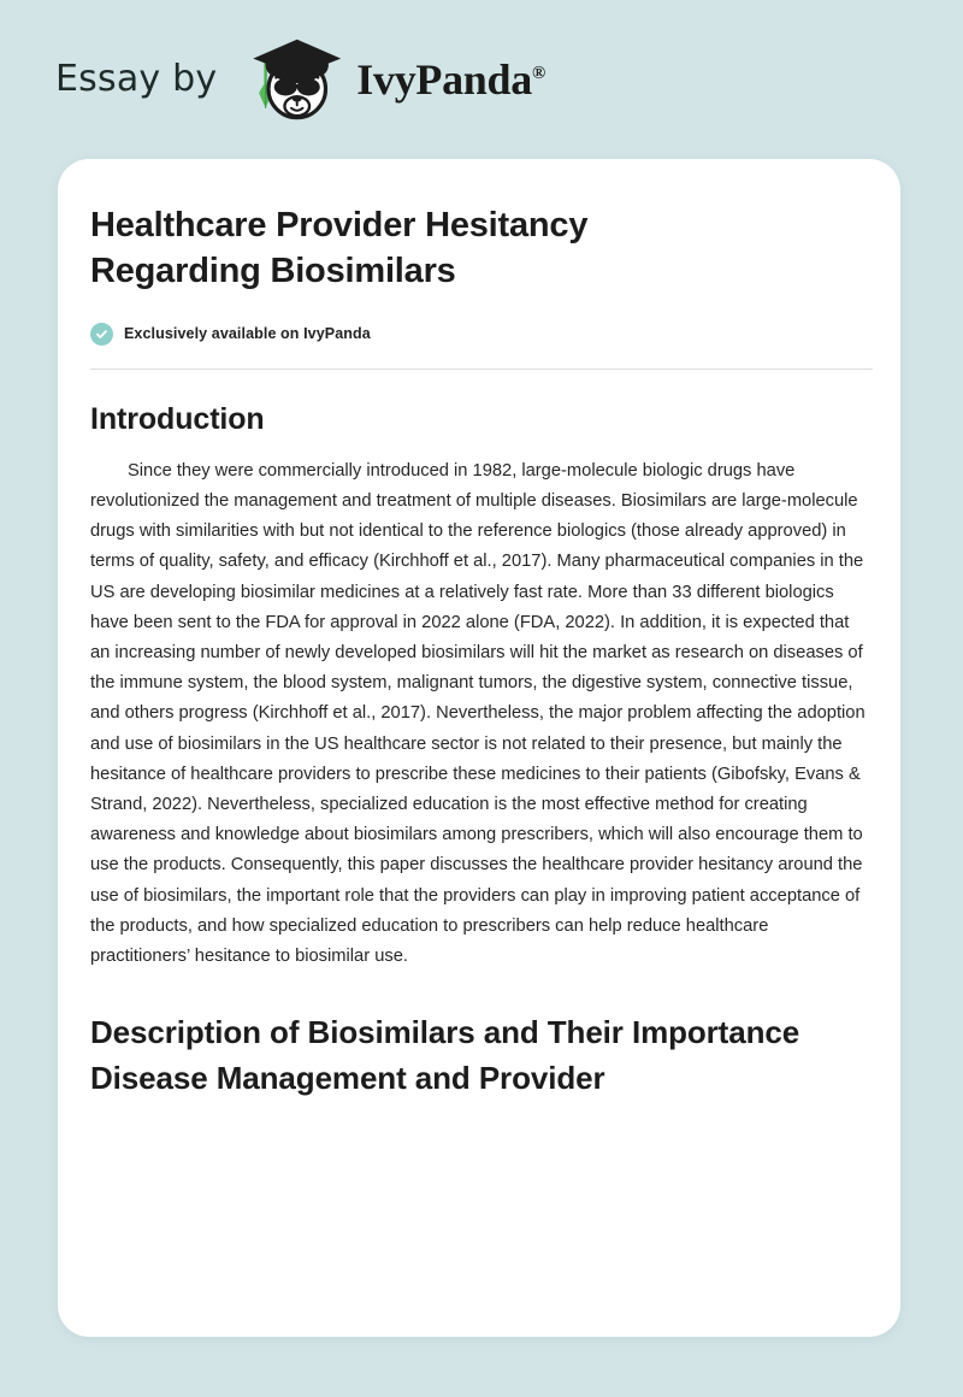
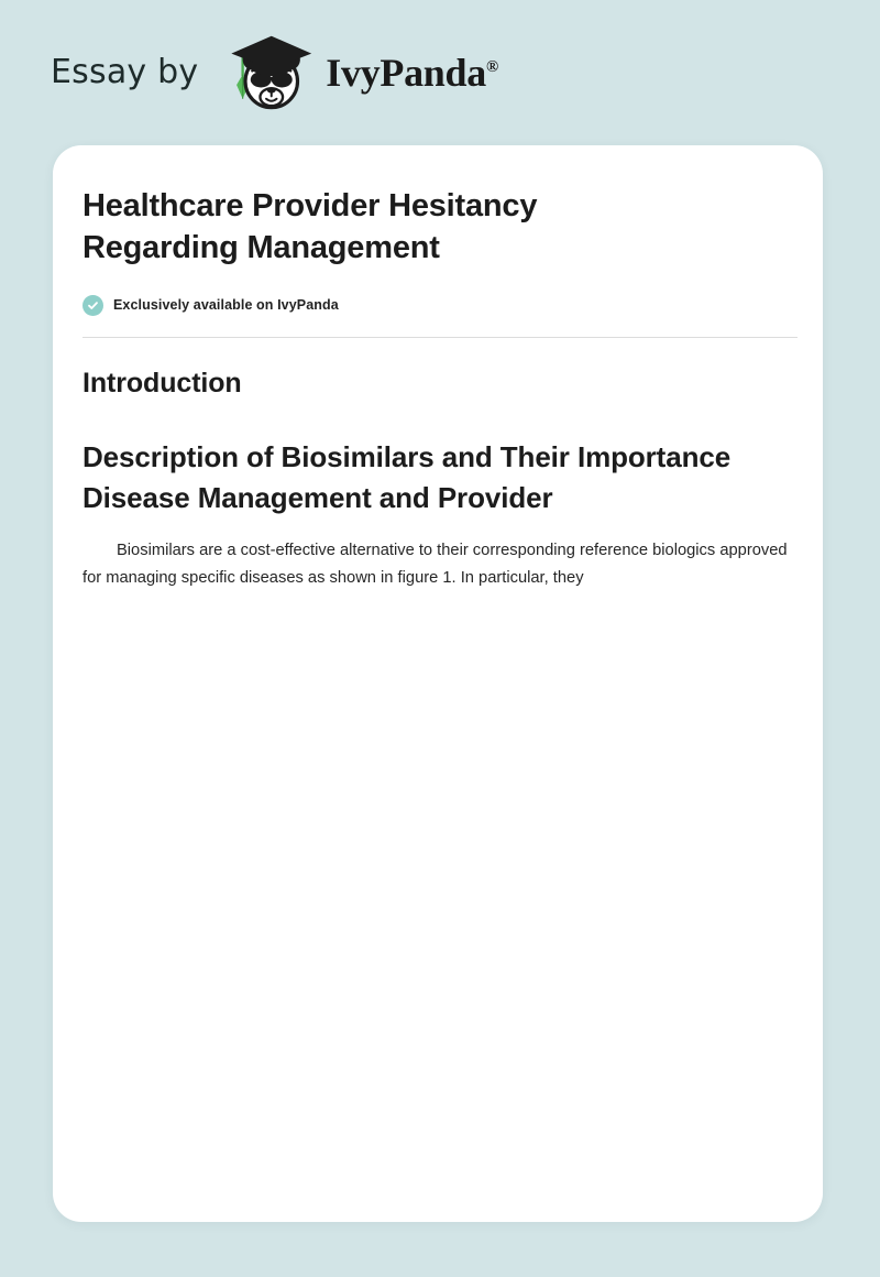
  Essay by
  IvyPanda®
- Healthcare Provider Hesitancy Regarding Biosimilars
+ Healthcare Provider Hesitancy Regarding Management
  Exclusively available on IvyPanda
  Introduction
- Since they were commercially introduced in 1982, large-molecule biologic drugs have revolutionized the management and treatment of multiple diseases. Biosimilars are large-molecule drugs with similarities with but not identical to the reference biologics (those already approved) in terms of quality, safety, and efficacy (Kirchhoff et al., 2017). Many pharmaceutical companies in the US are developing biosimilar medicines at a relatively fast rate. More than 33 different biologics have been sent to the FDA for approval in 2022 alone (FDA, 2022). In addition, it is expected that an increasing number of newly developed biosimilars will hit the market as research on diseases of the immune system, the blood system, malignant tumors, the digestive system, connective tissue, and others progress (Kirchhoff et al., 2017). Nevertheless, the major problem affecting the adoption and use of biosimilars in the US healthcare sector is not related to their presence, but mainly the hesitance of healthcare providers to prescribe these medicines to their patients (Gibofsky, Evans & Strand, 2022). Nevertheless, specialized education is the most effective method for creating awareness and knowledge about biosimilars among prescribers, which will also encourage them to use the products. Consequently, this paper discusses the healthcare provider hesitancy around the use of biosimilars, the important role that the providers can play in improving patient acceptance of the products, and how specialized education to prescribers can help reduce healthcare practitioners’ hesitance to biosimilar use.
  Description of Biosimilars and Their Importance Disease Management and Provider
+ Biosimilars are a cost-effective alternative to their corresponding reference biologics approved for managing specific diseases as shown in figure 1. In particular, they
